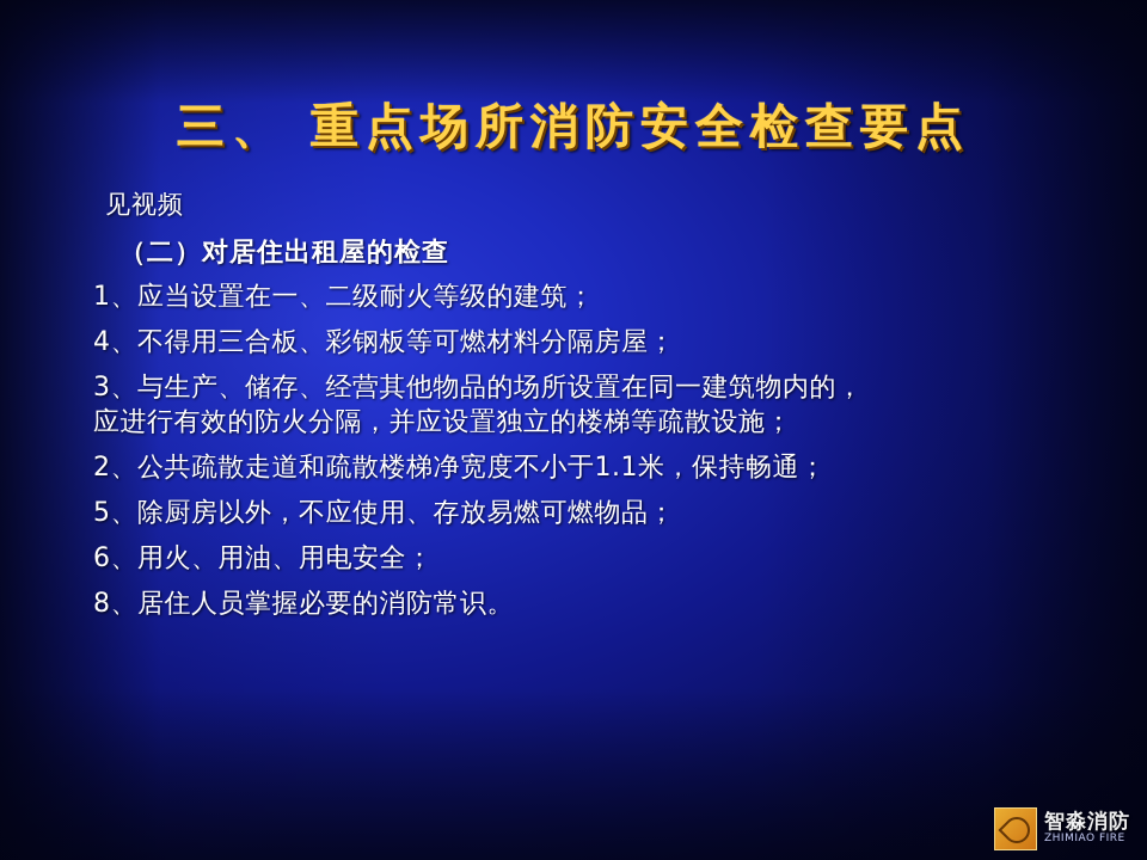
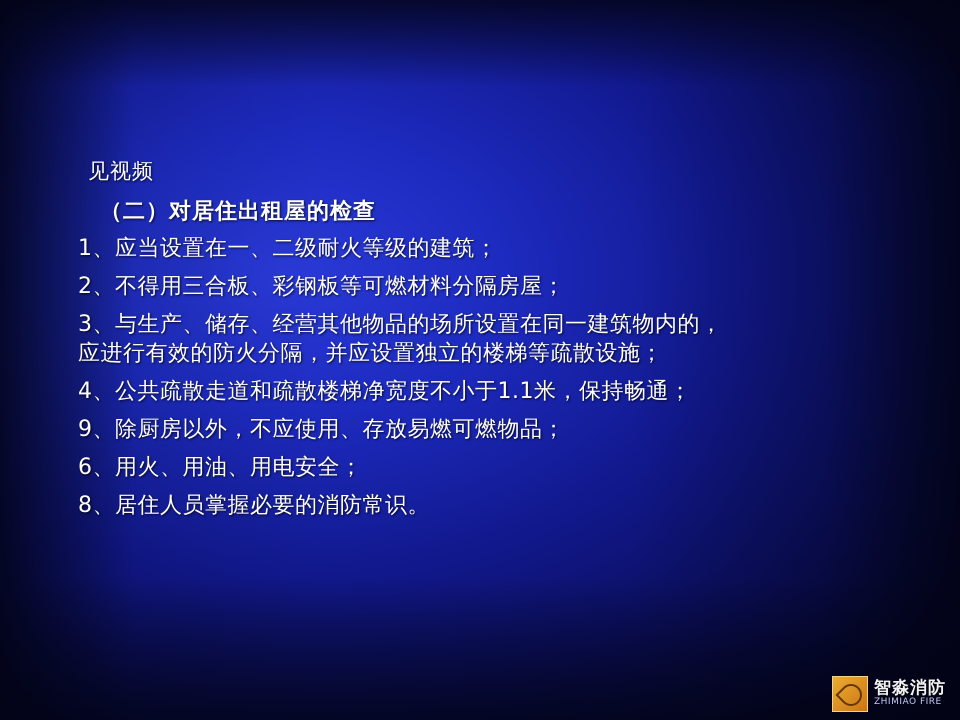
- 三、 重点场所消防安全检查要点
  见视频
  （二）对居住出租屋的检查
  1、应当设置在一、二级耐火等级的建筑；
- 4、不得用三合板、彩钢板等可燃材料分隔房屋；
+ 2、不得用三合板、彩钢板等可燃材料分隔房屋；
  3、与生产、储存、经营其他物品的场所设置在同一建筑物内的，
  应进行有效的防火分隔，并应设置独立的楼梯等疏散设施；
- 2、公共疏散走道和疏散楼梯净宽度不小于1.1米，保持畅通；
+ 4、公共疏散走道和疏散楼梯净宽度不小于1.1米，保持畅通；
- 5、除厨房以外，不应使用、存放易燃可燃物品；
+ 9、除厨房以外，不应使用、存放易燃可燃物品；
  6、用火、用油、用电安全；
  8、居住人员掌握必要的消防常识。
  智淼消防
  ZHIMIAO FIRE
